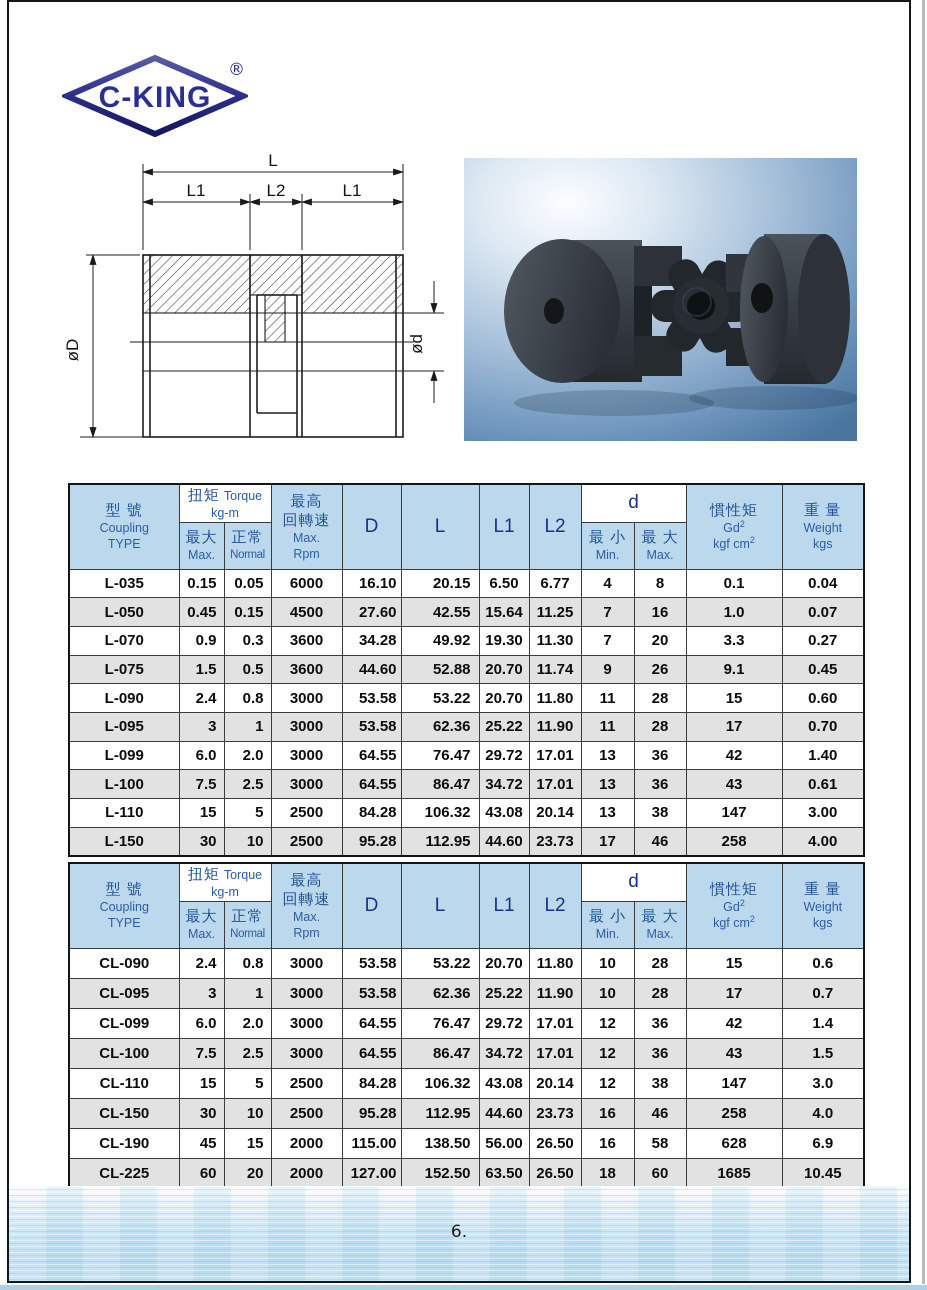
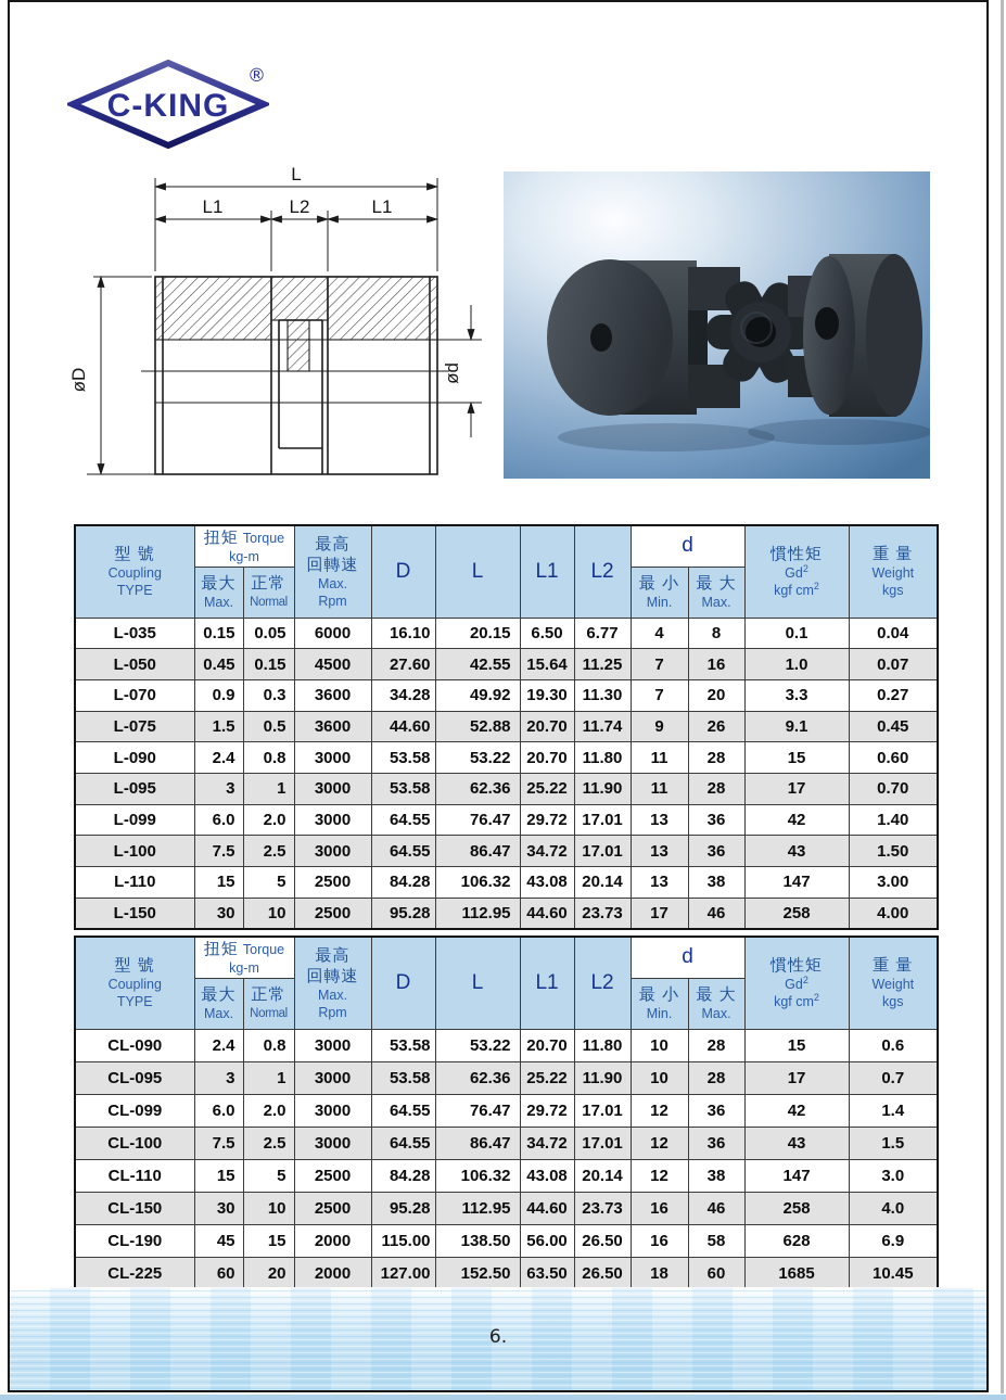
  C-KING
  ®
  L
  L1
  L2
  L1
  型 號 Coupling TYPE	扭矩 Torque kg-m	最高 回轉速 Max. Rpm	D	L	L1	L2	d	慣性矩 Gd2 kgf cm2	重 量 Weight kgs
  最大 Max.	正常 Normal	最 小 Min.	最 大 Max.
  L-035	0.15	0.05	6000	16.10	20.15	6.50	6.77	4	8	0.1	0.04
  L-050	0.45	0.15	4500	27.60	42.55	15.64	11.25	7	16	1.0	0.07
  L-070	0.9	0.3	3600	34.28	49.92	19.30	11.30	7	20	3.3	0.27
  L-075	1.5	0.5	3600	44.60	52.88	20.70	11.74	9	26	9.1	0.45
  L-090	2.4	0.8	3000	53.58	53.22	20.70	11.80	11	28	15	0.60
  L-095	3	1	3000	53.58	62.36	25.22	11.90	11	28	17	0.70
  L-099	6.0	2.0	3000	64.55	76.47	29.72	17.01	13	36	42	1.40
- L-100	7.5	2.5	3000	64.55	86.47	34.72	17.01	13	36	43	0.61
+ L-100	7.5	2.5	3000	64.55	86.47	34.72	17.01	13	36	43	1.50
  L-110	15	5	2500	84.28	106.32	43.08	20.14	13	38	147	3.00
  L-150	30	10	2500	95.28	112.95	44.60	23.73	17	46	258	4.00
  型 號 Coupling TYPE	扭矩 Torque kg-m	最高 回轉速 Max. Rpm	D	L	L1	L2	d	慣性矩 Gd2 kgf cm2	重 量 Weight kgs
  最大 Max.	正常 Normal	最 小 Min.	最 大 Max.
  CL-090	2.4	0.8	3000	53.58	53.22	20.70	11.80	10	28	15	0.6
  CL-095	3	1	3000	53.58	62.36	25.22	11.90	10	28	17	0.7
  CL-099	6.0	2.0	3000	64.55	76.47	29.72	17.01	12	36	42	1.4
  CL-100	7.5	2.5	3000	64.55	86.47	34.72	17.01	12	36	43	1.5
  CL-110	15	5	2500	84.28	106.32	43.08	20.14	12	38	147	3.0
  CL-150	30	10	2500	95.28	112.95	44.60	23.73	16	46	258	4.0
  CL-190	45	15	2000	115.00	138.50	56.00	26.50	16	58	628	6.9
  CL-225	60	20	2000	127.00	152.50	63.50	26.50	18	60	1685	10.45
  6.
